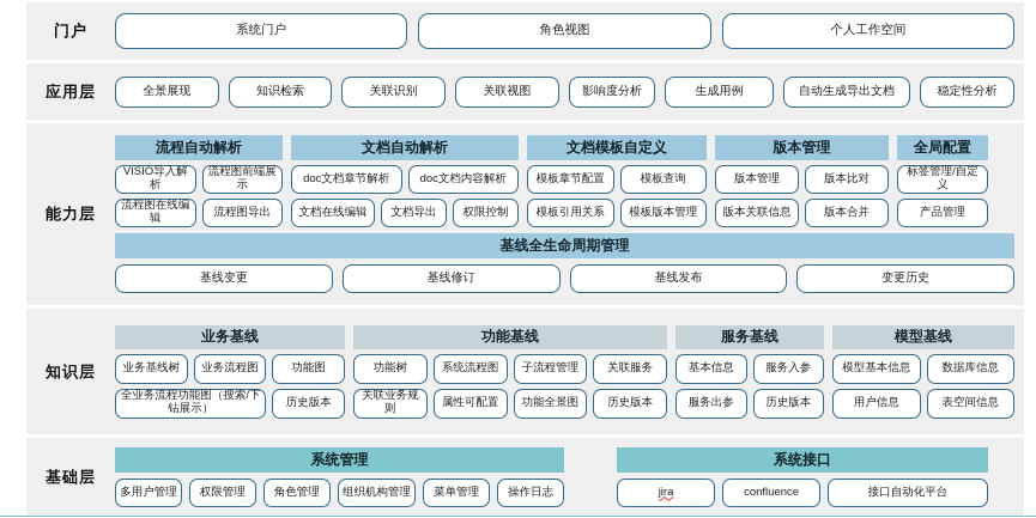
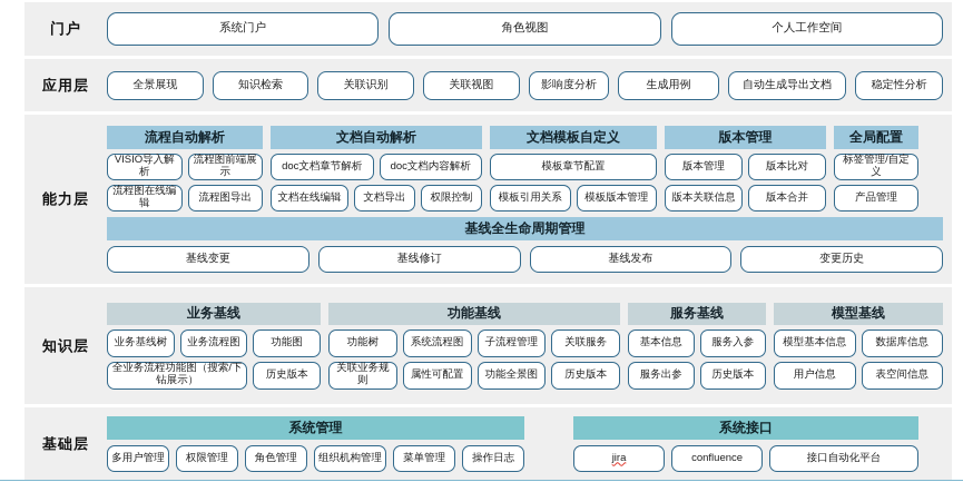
  门户
  系统门户
  角色视图
  个人工作空间
  应用层
  全景展现
  知识检索
  关联识别
  关联视图
  影响度分析
  生成用例
  自动生成导出文档
  稳定性分析
  能力层
  流程自动解析
  VISIO导入解析
  流程图前端展示
  流程图在线编辑
  流程图导出
  文档自动解析
  doc文档章节解析
  doc文档内容解析
  文档在线编辑
  文档导出
  权限控制
  文档模板自定义
  模板章节配置
- 模板查询
  模板引用关系
  模板版本管理
  版本管理
  版本管理
  版本比对
  版本关联信息
  版本合并
  全局配置
  标签管理/自定义
  产品管理
  基线全生命周期管理
  基线变更
  基线修订
  基线发布
  变更历史
  知识层
  业务基线
  业务基线树
  业务流程图
  功能图
  全业务流程功能图（搜索/下钻展示）
  历史版本
  功能基线
  功能树
  系统流程图
  子流程管理
  关联服务
  关联业务规则
  属性可配置
  功能全景图
  历史版本
  服务基线
  基本信息
  服务入参
  服务出参
  历史版本
  模型基线
  模型基本信息
  数据库信息
  用户信息
  表空间信息
  基础层
  系统管理
  多用户管理
  权限管理
  角色管理
  组织机构管理
  菜单管理
  操作日志
  系统接口
  jira
  confluence
  接口自动化平台
